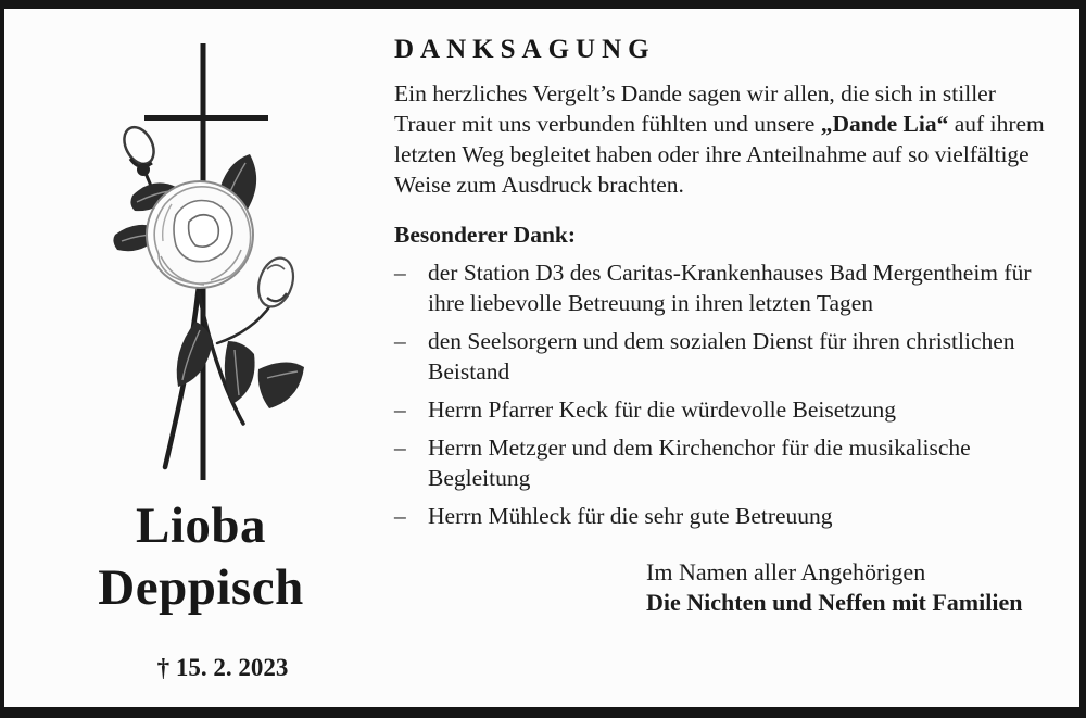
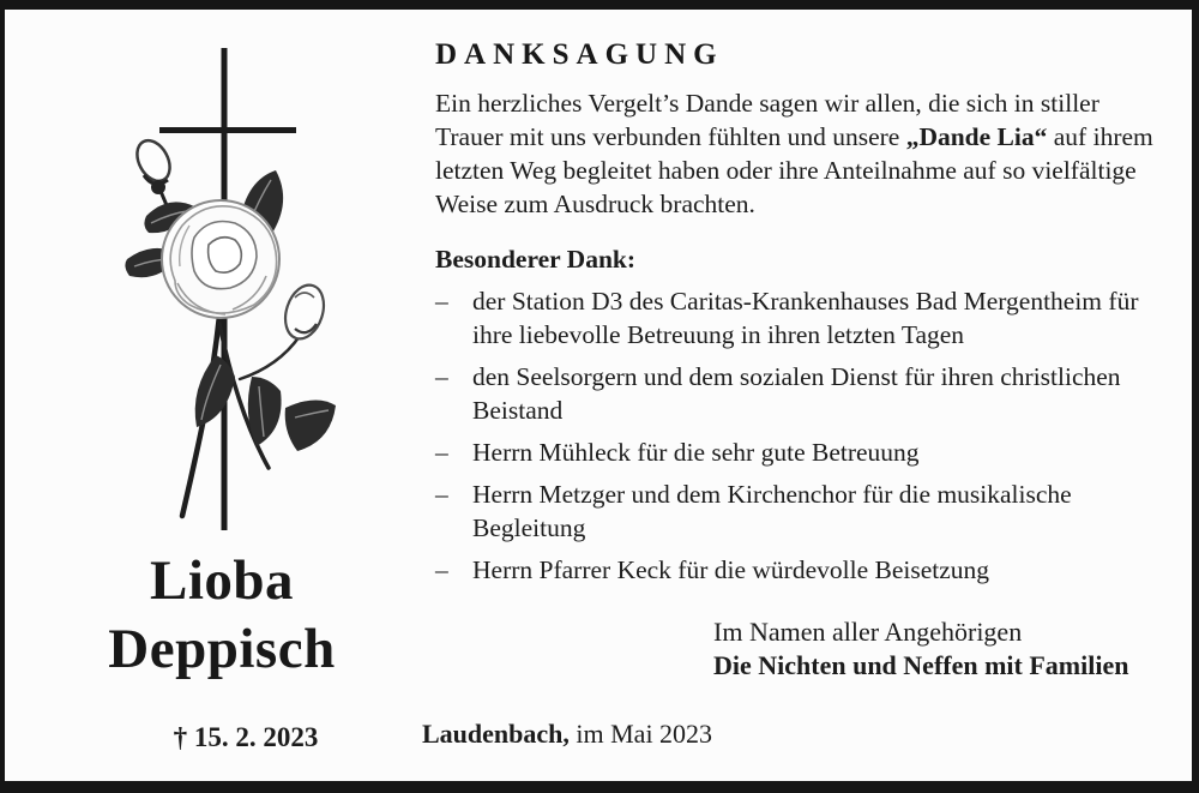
  Lioba
  Deppisch
  † 15. 2. 2023
  DANKSAGUNG
  Ein herzliches Vergelt’s Dande sagen wir allen, die sich in stiller Trauer mit uns verbunden fühlten und unsere „Dande Lia“ auf ihrem letzten Weg begleitet haben oder ihre Anteilnahme auf so vielfältige Weise zum Ausdruck brachten.
  Besonderer Dank:
  –
  der Station D3 des Caritas-Krankenhauses Bad Mergentheim für ihre liebevolle Betreuung in ihren letzten Tagen
  –
  den Seelsorgern und dem sozialen Dienst für ihren christlichen Beistand
  –
- Herrn Pfarrer Keck für die würdevolle Beisetzung
+ Herrn Mühleck für die sehr gute Betreuung
  –
  Herrn Metzger und dem Kirchenchor für die musikalische Begleitung
  –
- Herrn Mühleck für die sehr gute Betreuung
+ Herrn Pfarrer Keck für die würdevolle Beisetzung
  Im Namen aller Angehörigen
  Die Nichten und Neffen mit Familien
+ Laudenbach, im Mai 2023
